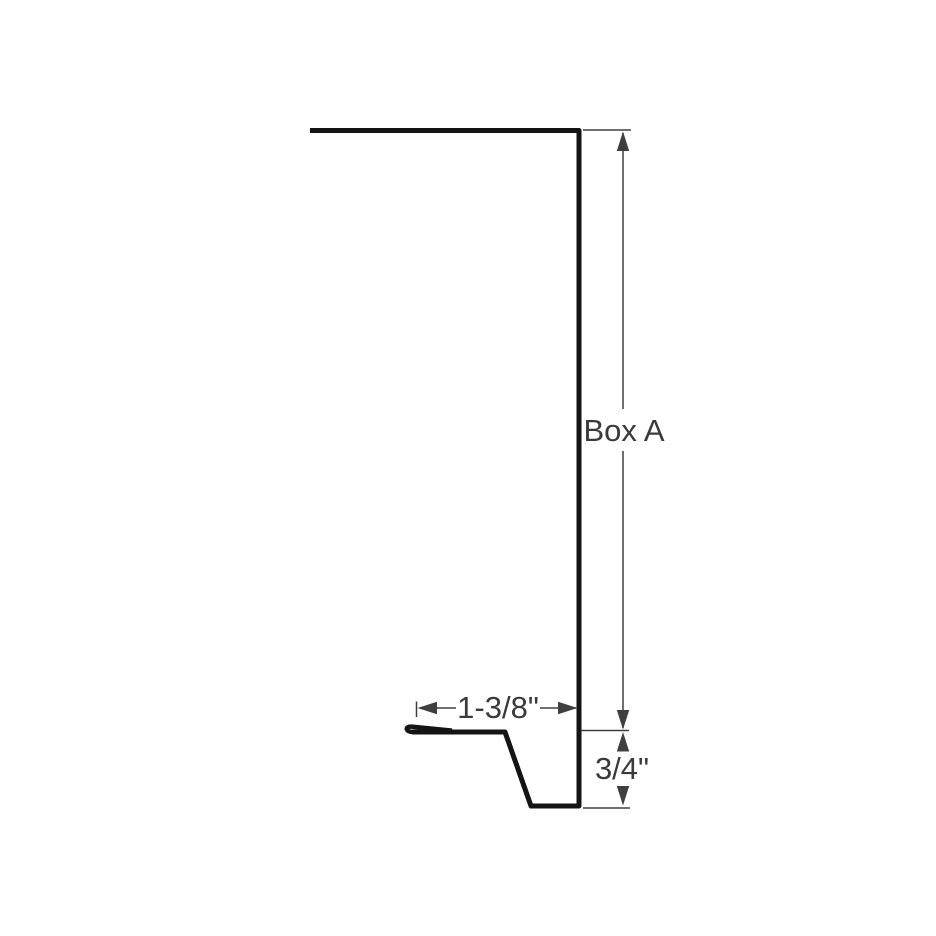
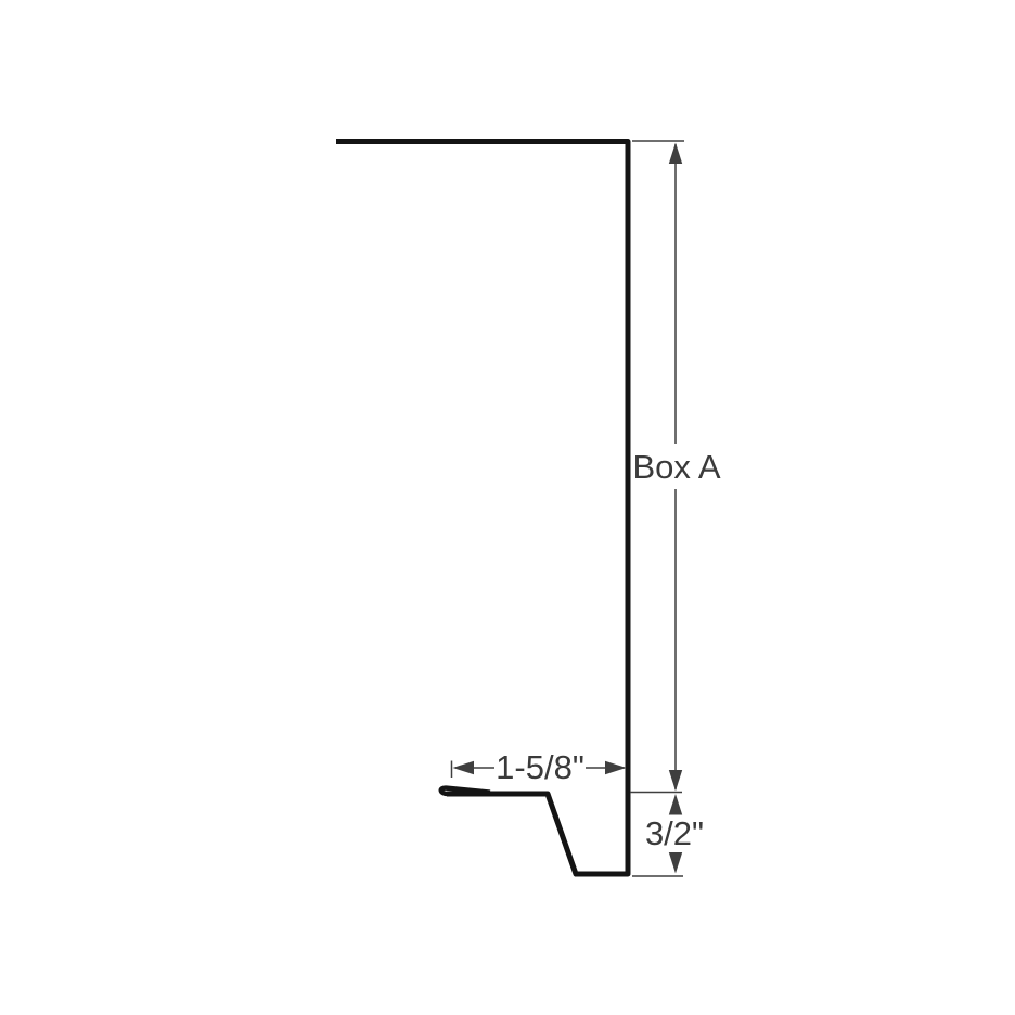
  Box A
- 1-3/8"
+ 1-5/8"
- 3/4"
+ 3/2"
